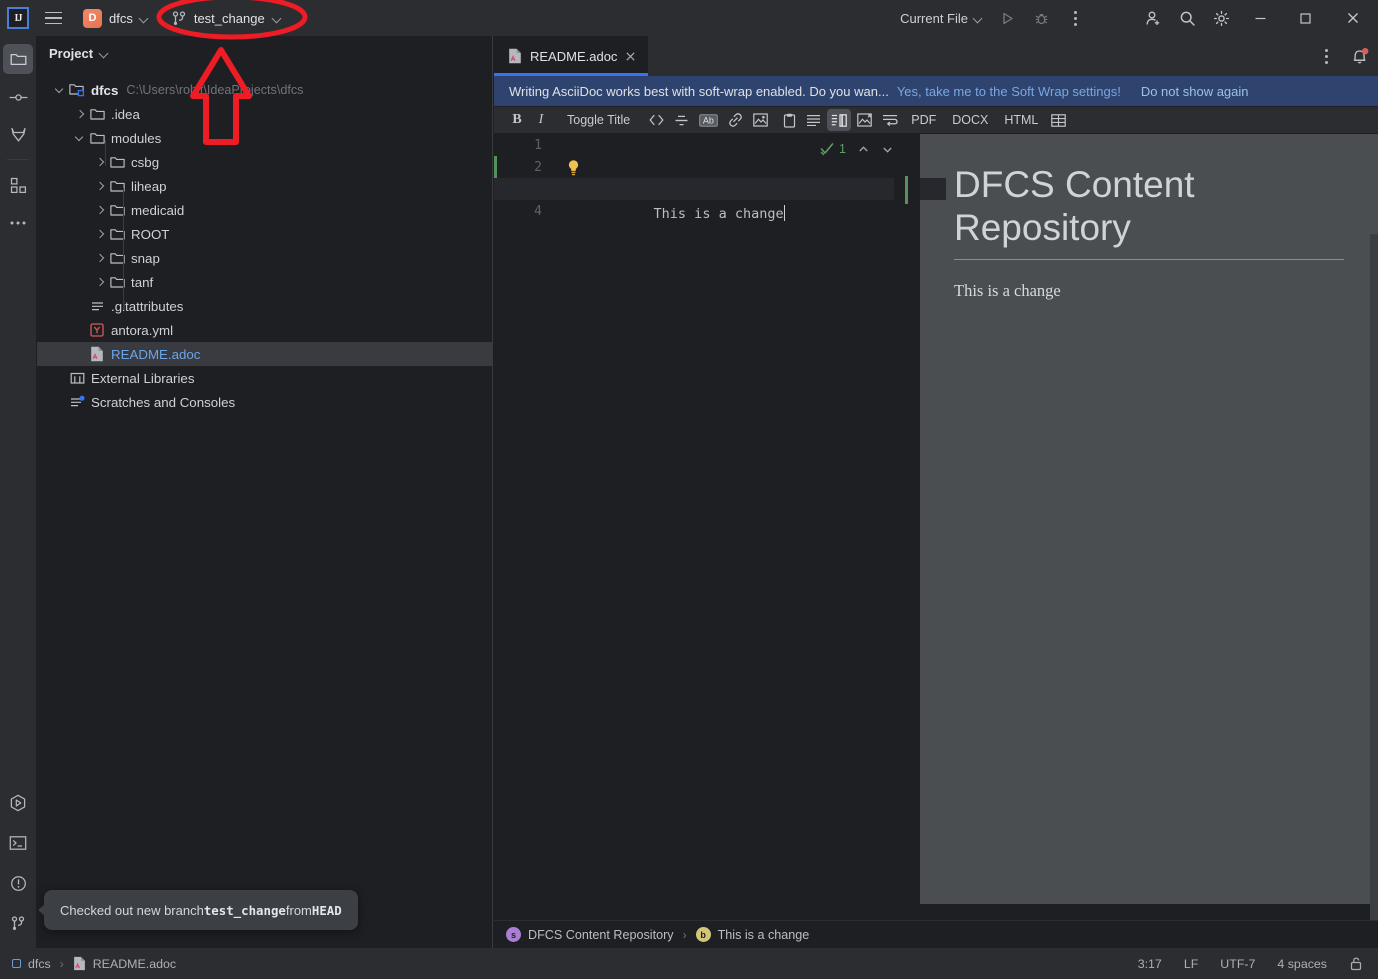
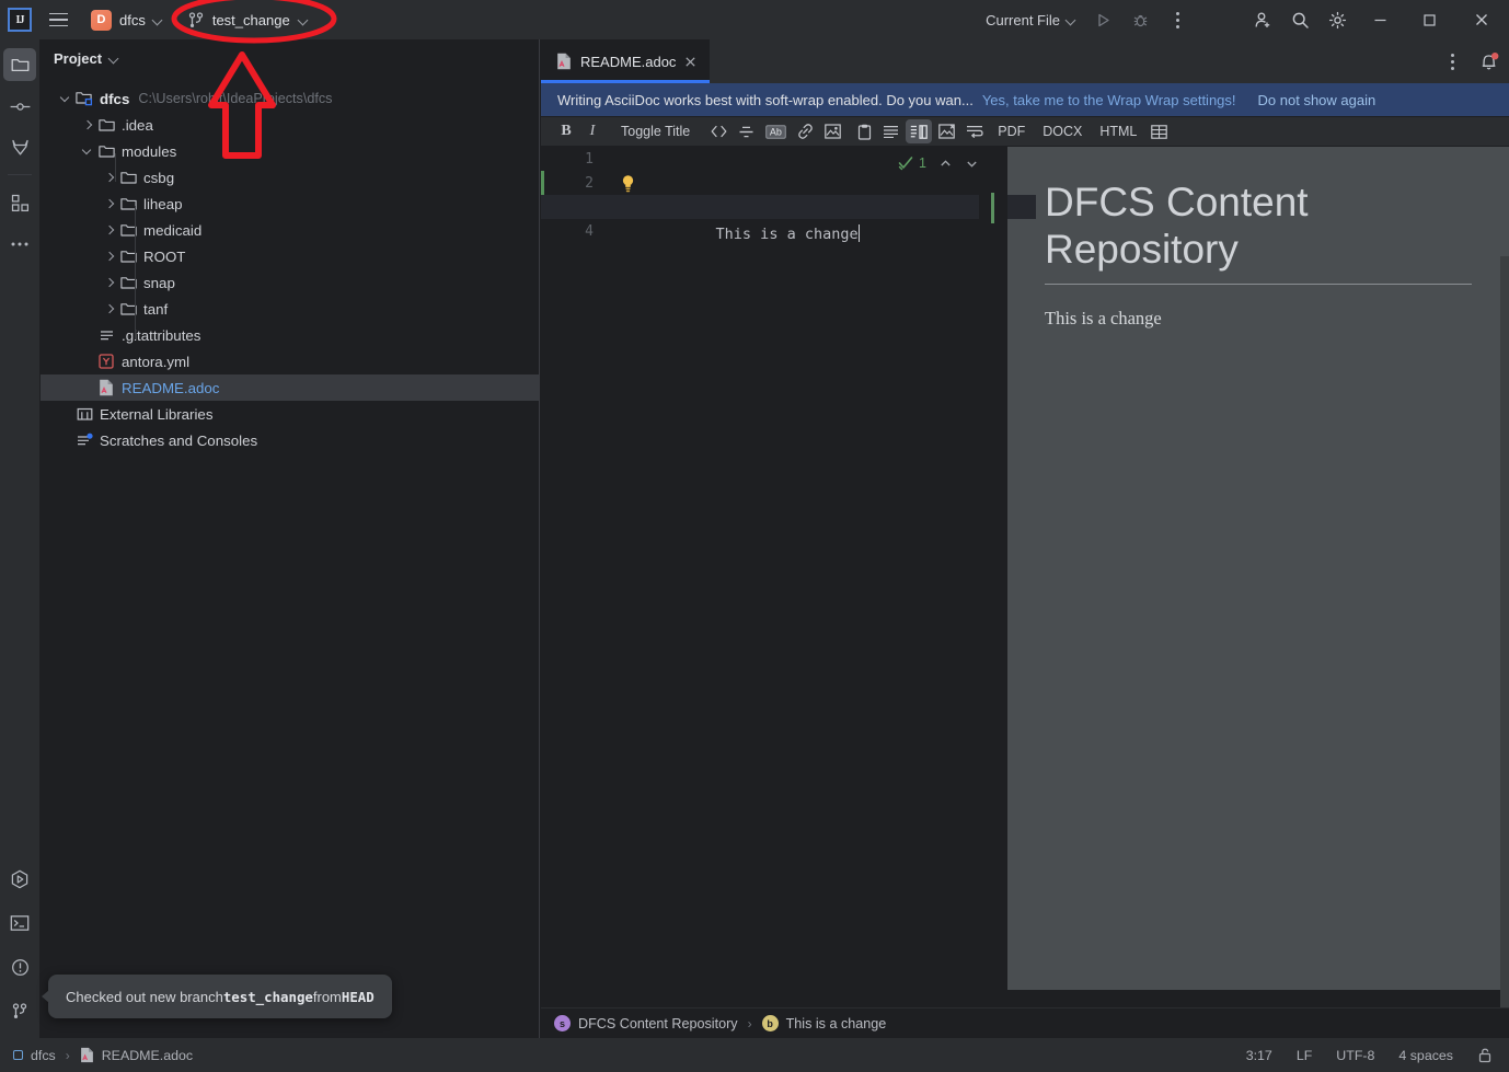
  IJ
  D
  dfcs
  test_change
  Current File
  Project
  dfcs
  C:\Users\rot\IdeaPrjects\dfcs
  .idea
  modules
  csbg
  liheap
  medicaid
  ROOT
  snap
  tanf
  .gtattributes
  antora.yml
  README.adoc
  External Libraries
  Scratches and Consoles
  README.adoc
  Writing AsciiDoc works best with soft-wrap enabled. Do you wan...
- Yes, take me to the Soft Wrap settings!
+ Yes, take me to the Wrap Wrap settings!
  Do not show again
  B
  I
  Toggle Title
  Ab
  PDF
  DOCX
  HTML
  1
  2
  4
  This is a change
  1
  DFCS Content Repository
  This is a change
  s
  DFCS Content Repository
  ›
  b
  This is a change
  Checked out new branch
  test_change
  from
  HEAD
  dfcs
  ›
  README.adoc
  3:17
  LF
- UTF-7
+ UTF-8
  4 spaces
